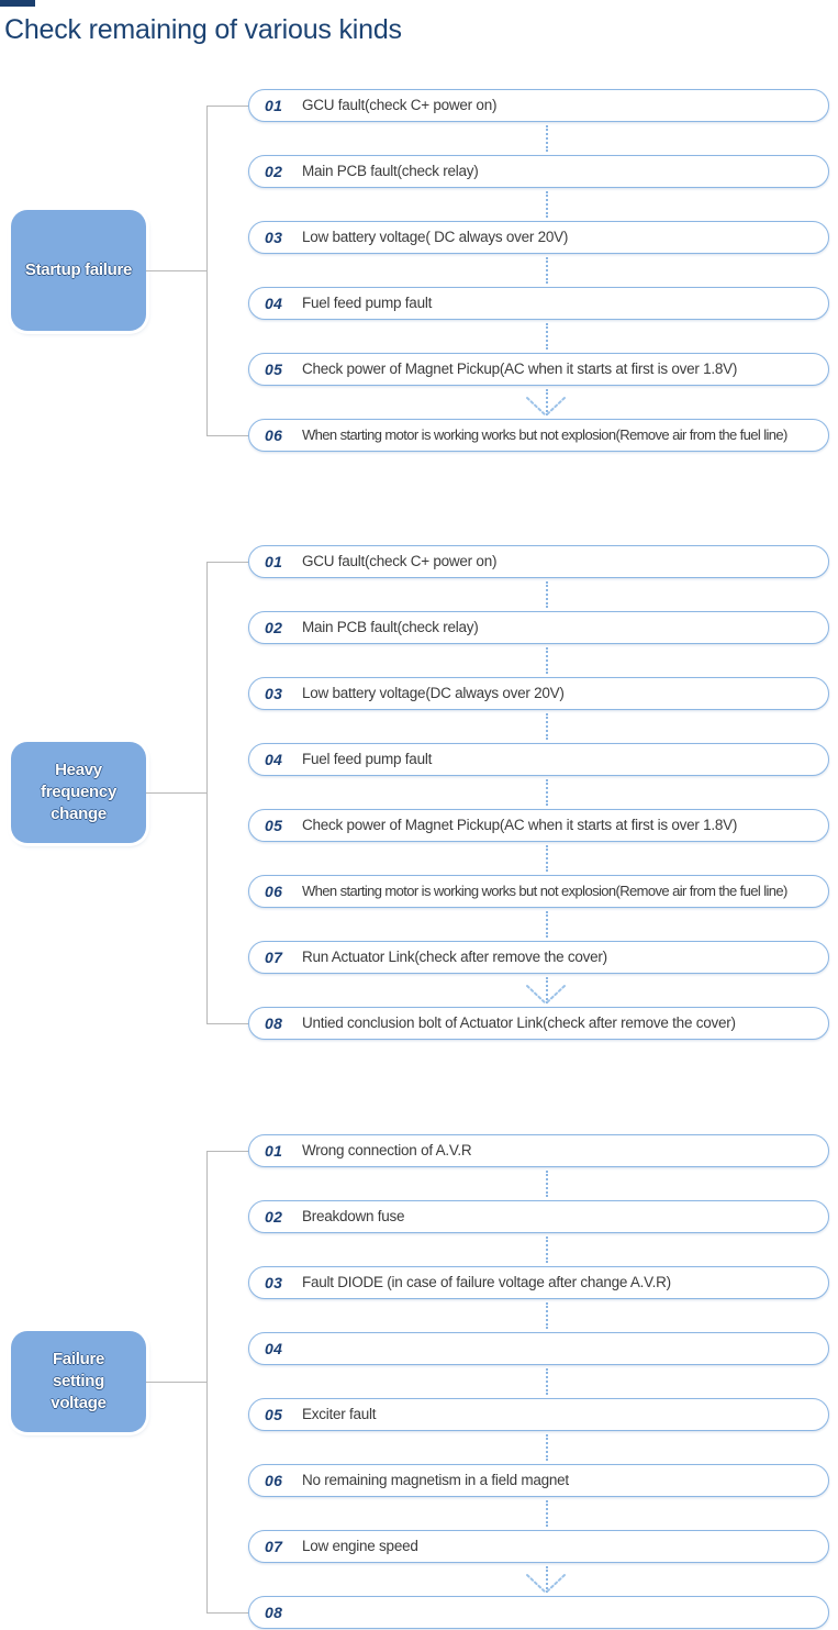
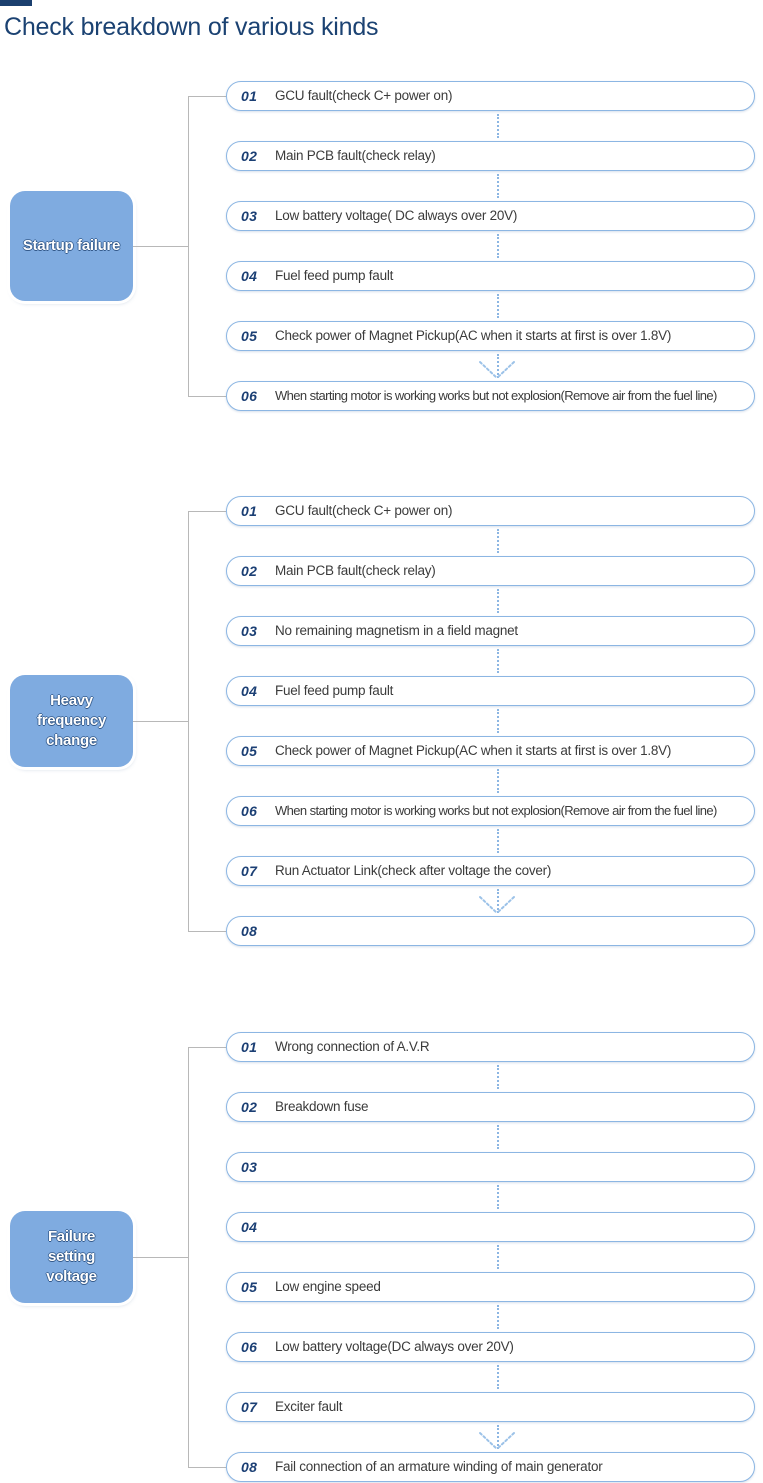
- Check remaining of various kinds
+ Check breakdown of various kinds
  Startup failure
  01
  GCU fault(check C+ power on)
  02
  Main PCB fault(check relay)
  03
  Low battery voltage( DC always over 20V)
  04
  Fuel feed pump fault
  05
  Check power of Magnet Pickup(AC when it starts at first is over 1.8V)
  06
  When starting motor is working works but not explosion(Remove air from the fuel line)
  Heavy
  frequency
  change
  01
  GCU fault(check C+ power on)
  02
  Main PCB fault(check relay)
  03
- Low battery voltage(DC always over 20V)
+ No remaining magnetism in a field magnet
  04
  Fuel feed pump fault
  05
  Check power of Magnet Pickup(AC when it starts at first is over 1.8V)
  06
  When starting motor is working works but not explosion(Remove air from the fuel line)
  07
- Run Actuator Link(check after remove the cover)
+ Run Actuator Link(check after voltage the cover)
  08
- Untied conclusion bolt of Actuator Link(check after remove the cover)
  Failure
  setting
  voltage
  01
  Wrong connection of A.V.R
  02
  Breakdown fuse
  03
- Fault DIODE (in case of failure voltage after change A.V.R)
  04
  05
- Exciter fault
+ Low engine speed
  06
- No remaining magnetism in a field magnet
+ Low battery voltage(DC always over 20V)
  07
- Low engine speed
+ Exciter fault
  08
+ Fail connection of an armature winding of main generator
